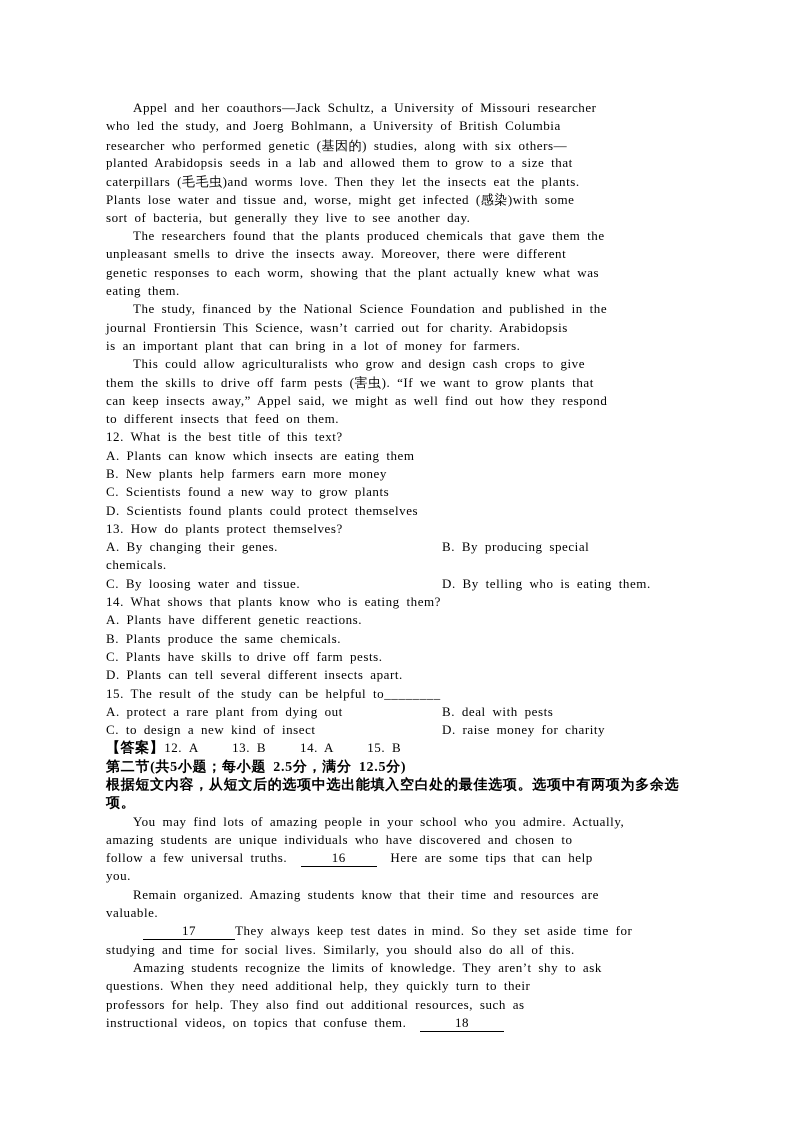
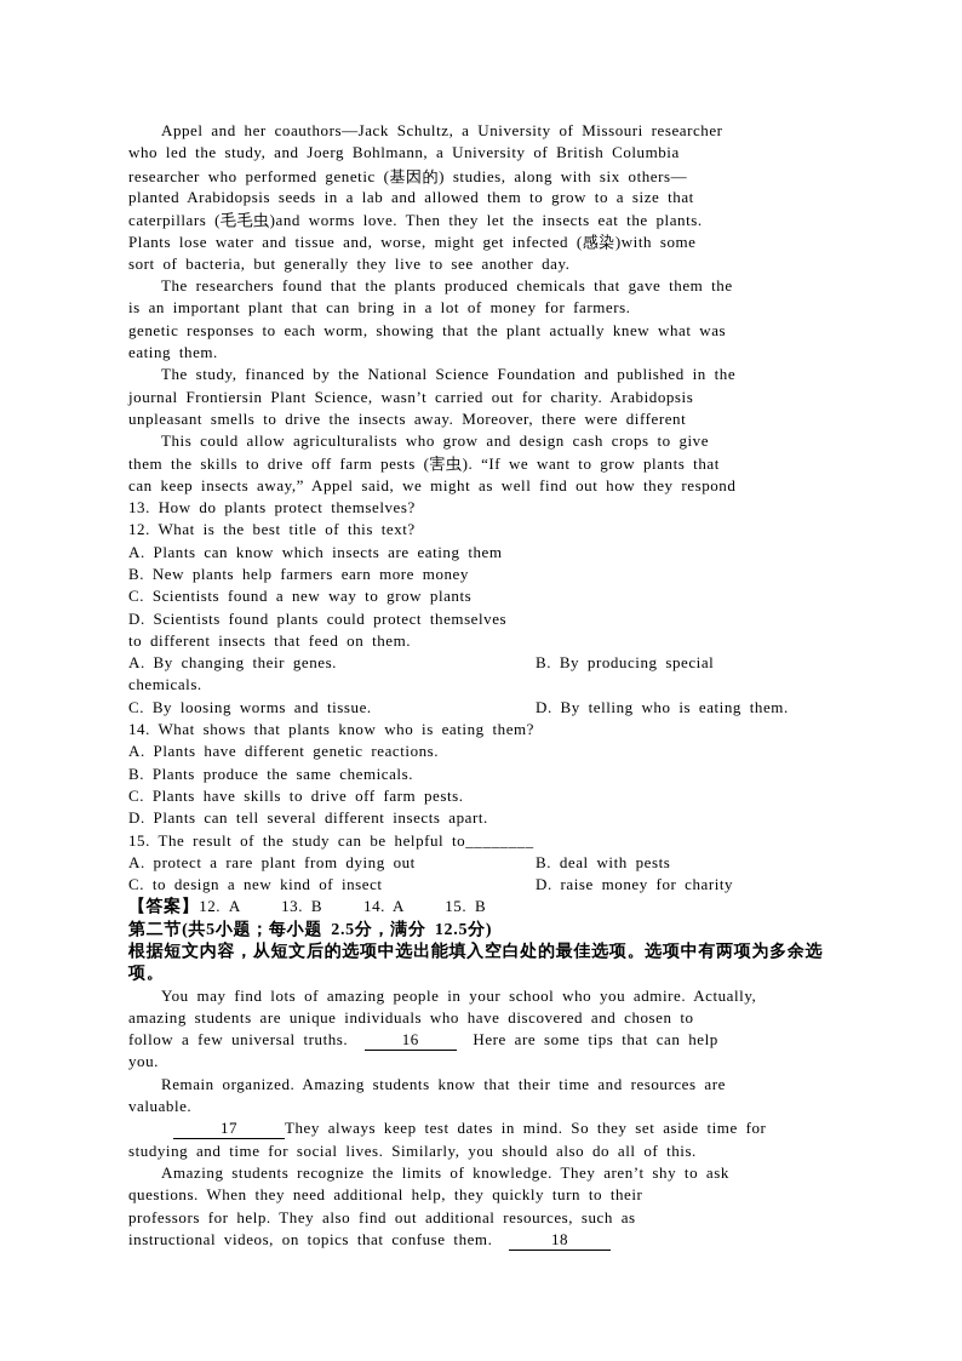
  Appel and her coauthors—Jack Schultz, a University of Missouri researcher
  who led the study, and Joerg Bohlmann, a University of British Columbia
  researcher who performed genetic (基因的) studies, along with six others—
  planted Arabidopsis seeds in a lab and allowed them to grow to a size that
  caterpillars (毛毛虫)and worms love. Then they let the insects eat the plants.
  Plants lose water and tissue and, worse, might get infected (感染)with some
  sort of bacteria, but generally they live to see another day.
  The researchers found that the plants produced chemicals that gave them the
- unpleasant smells to drive the insects away. Moreover, there were different
+ is an important plant that can bring in a lot of money for farmers.
  genetic responses to each worm, showing that the plant actually knew what was
  eating them.
  The study, financed by the National Science Foundation and published in the
- journal Frontiersin This Science, wasn’t carried out for charity. Arabidopsis
+ journal Frontiersin Plant Science, wasn’t carried out for charity. Arabidopsis
- is an important plant that can bring in a lot of money for farmers.
+ unpleasant smells to drive the insects away. Moreover, there were different
  This could allow agriculturalists who grow and design cash crops to give
  them the skills to drive off farm pests (害虫). “If we want to grow plants that
  can keep insects away,” Appel said, we might as well find out how they respond
- to different insects that feed on them.
+ 13. How do plants protect themselves?
  12. What is the best title of this text?
  A. Plants can know which insects are eating them
  B. New plants help farmers earn more money
  C. Scientists found a new way to grow plants
  D. Scientists found plants could protect themselves
- 13. How do plants protect themselves?
+ to different insects that feed on them.
  A. By changing their genes.
  B. By producing special
  chemicals.
- C. By loosing water and tissue.
+ C. By loosing worms and tissue.
  D. By telling who is eating them.
  14. What shows that plants know who is eating them?
  A. Plants have different genetic reactions.
  B. Plants produce the same chemicals.
  C. Plants have skills to drive off farm pests.
  D. Plants can tell several different insects apart.
  15. The result of the study can be helpful to________
  A. protect a rare plant from dying out
  B. deal with pests
  C. to design a new kind of insect
  D. raise money for charity
  【答案】12. A 13. B 14. A 15. B
  第二节(共5小题；每小题 2.5分，满分 12.5分)
  根据短文内容，从短文后的选项中选出能填入空白处的最佳选项。选项中有两项为多余选
  项。
  You may find lots of amazing people in your school who you admire. Actually,
  amazing students are unique individuals who have discovered and chosen to
  follow a few universal truths. 16 Here are some tips that can help
  you.
  Remain organized. Amazing students know that their time and resources are
  valuable.
  17 They always keep test dates in mind. So they set aside time for
  studying and time for social lives. Similarly, you should also do all of this.
  Amazing students recognize the limits of knowledge. They aren’t shy to ask
  questions. When they need additional help, they quickly turn to their
  professors for help. They also find out additional resources, such as
  instructional videos, on topics that confuse them. 18
